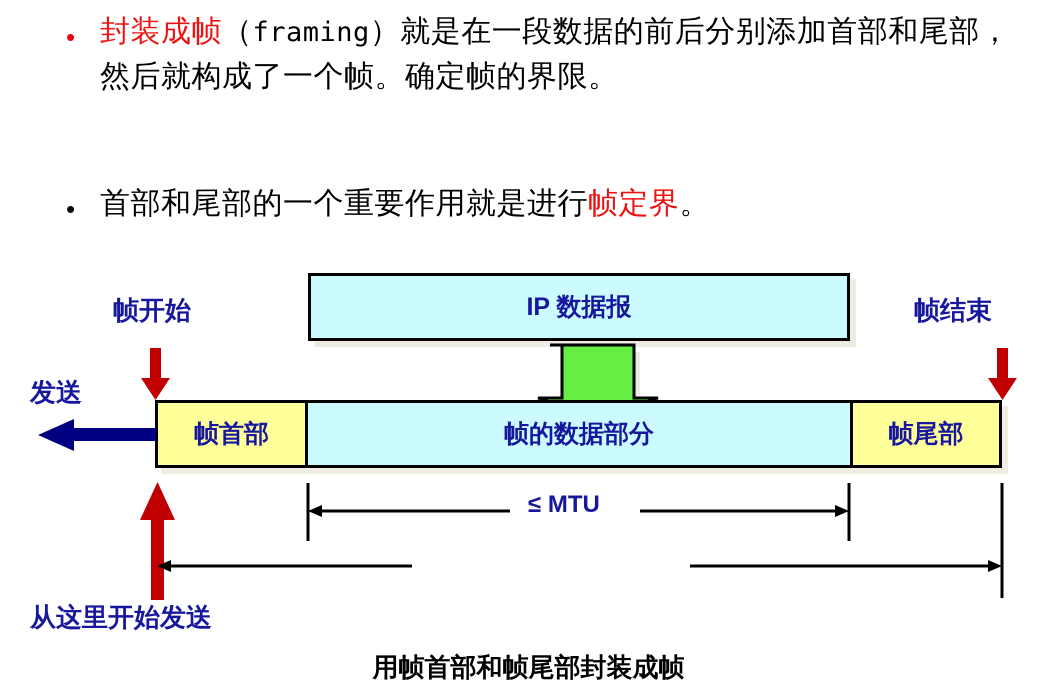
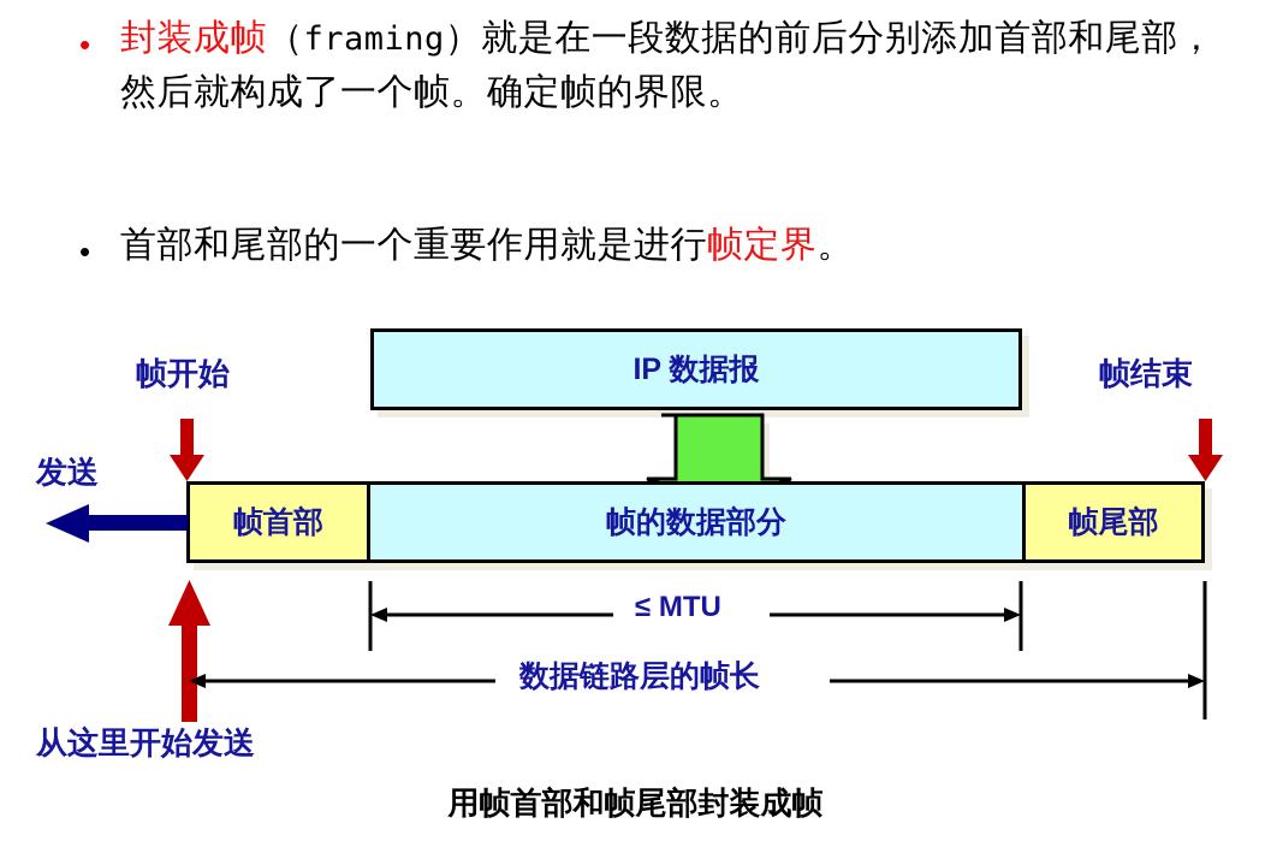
  •
  封装成帧（framing）就是在一段数据的前后分别添加首部和尾部，然后就构成了一个帧。确定帧的界限。
  •
  首部和尾部的一个重要作用就是进行帧定界。
  IP 数据报
  帧首部
  帧的数据部分
  帧尾部
  帧开始
  帧结束
  发送
  从这里开始发送
  ≤ MTU
+ 数据链路层的帧长
  用帧首部和帧尾部封装成帧
